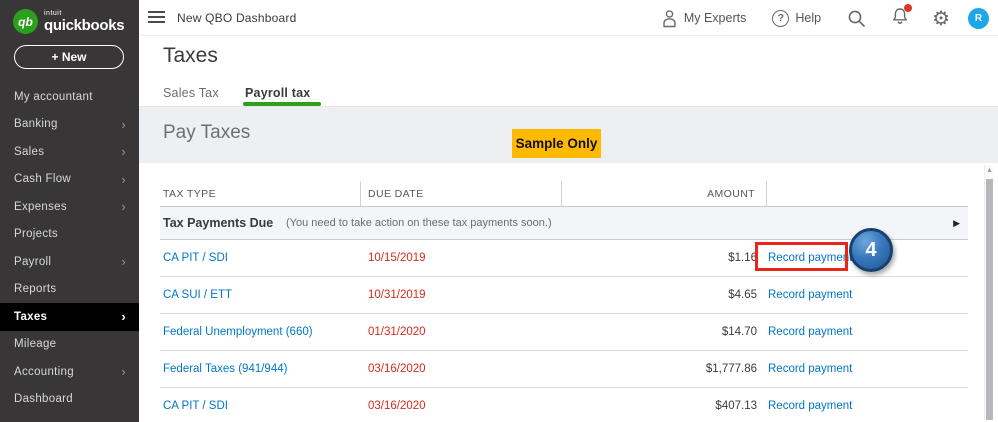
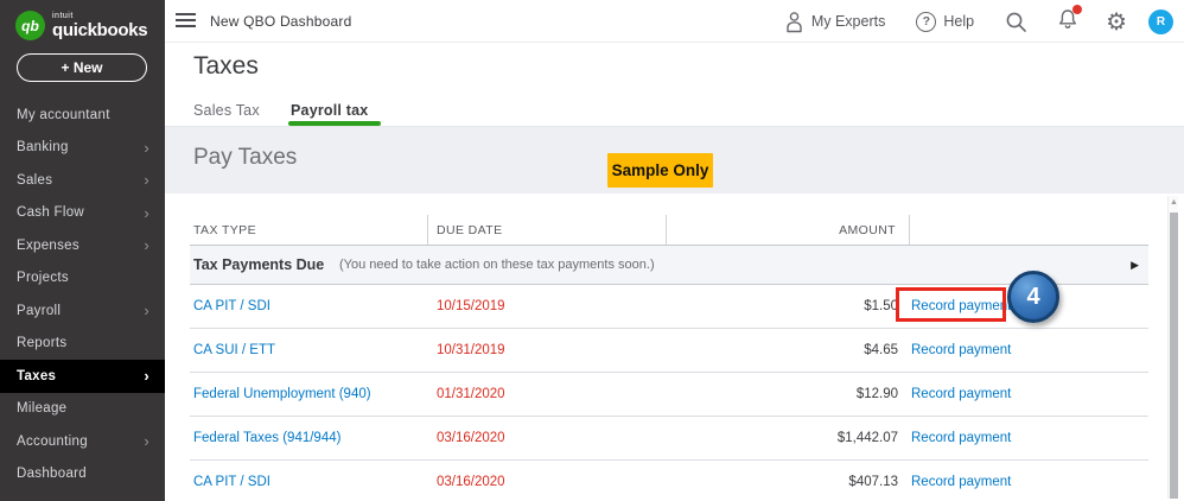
  qb
  quickbooks
  + New
  My accountant
  Banking
  ›
  Sales
  ›
  Cash Flow
  ›
  Expenses
  ›
  Projects
  Payroll
  ›
  Reports
  Taxes
  ›
  Mileage
  Accounting
  ›
  Dashboard
  New QBO Dashboard
  My Experts
  ?
  Help
  ⚙
  R
  Taxes
  Sales Tax
  Payroll tax
  Pay Taxes
  Sample Only
  TAX TYPE
  DUE DATE
  AMOUNT
  Tax Payments Due
  (You need to take action on these tax payments soon.)
  ▶
  CA PIT / SDI
  10/15/2019
- $1.16
+ $1.50
  Record paymen
  CA SUI / ETT
  10/31/2019
  $4.65
  Record payment
- Federal Unemployment (660)
+ Federal Unemployment (940)
  01/31/2020
- $14.70
+ $12.90
  Record payment
  Federal Taxes (941/944)
  03/16/2020
- $1,777.86
+ $1,442.07
  Record payment
  CA PIT / SDI
  03/16/2020
  $407.13
  Record payment
  4
